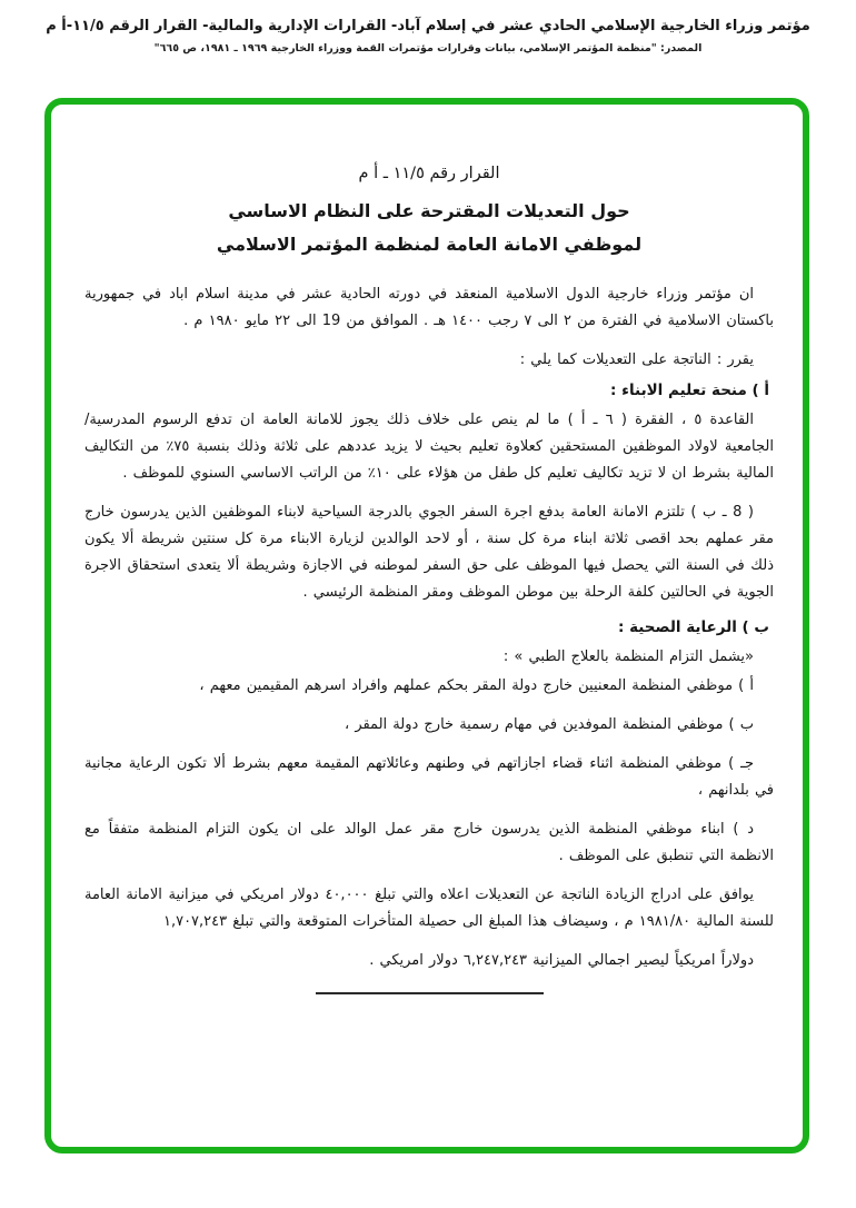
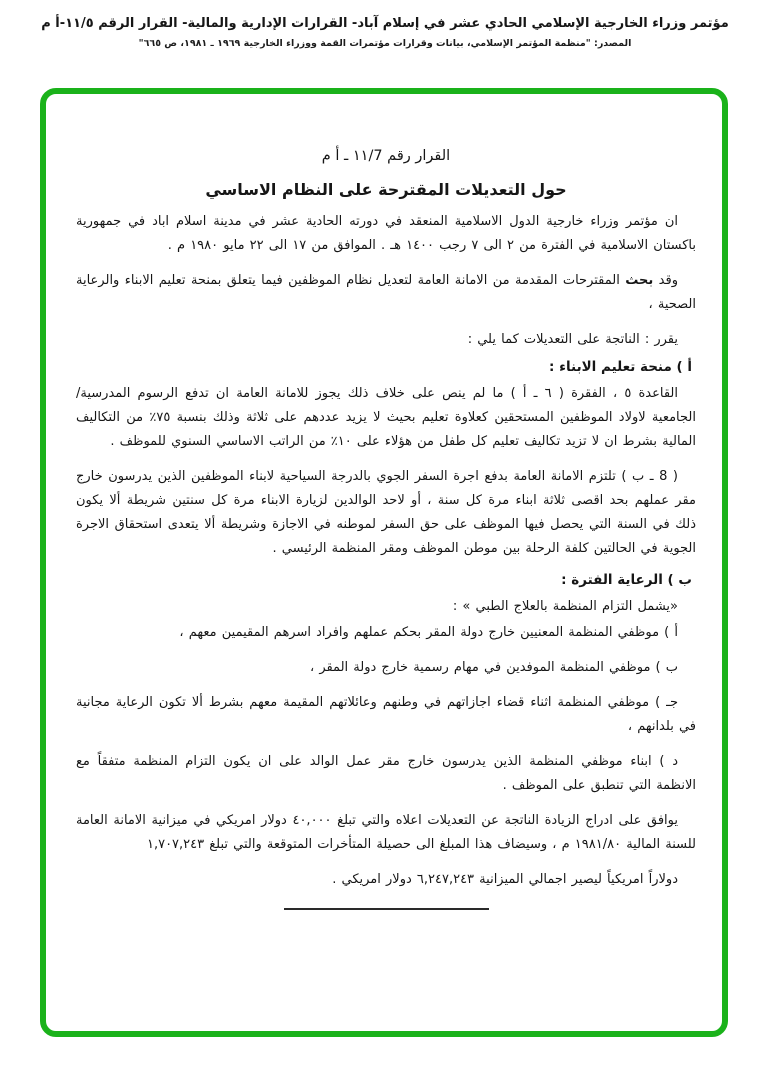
  مؤتمر وزراء الخارجية الإسلامي الحادي عشر في إسلام آباد- القرارات الإدارية والمالية- القرار الرقم ١١/٥-أ م
  المصدر: "منظمة المؤتمر الإسلامي، بيانات وقرارات مؤتمرات القمة ووزراء الخارجية ١٩٦٩ ـ ١٩٨١، ص ٦٦٥"
- القرار رقم ١١/٥ ـ أ م
+ القرار رقم ١١/7 ـ أ م
  حول التعديلات المقترحة على النظام الاساسي
- لموظفي الامانة العامة لمنظمة المؤتمر الاسلامي
- ان مؤتمر وزراء خارجية الدول الاسلامية المنعقد في دورته الحادية عشر في مدينة اسلام اباد في جمهورية باكستان الاسلامية في الفترة من ٢ الى ٧ رجب ١٤٠٠ هـ . الموافق من 19 الى ٢٢ مايو ١٩٨٠ م .
+ ان مؤتمر وزراء خارجية الدول الاسلامية المنعقد في دورته الحادية عشر في مدينة اسلام اباد في جمهورية باكستان الاسلامية في الفترة من ٢ الى ٧ رجب ١٤٠٠ هـ . الموافق من ١٧ الى ٢٢ مايو ١٩٨٠ م .
+ وقد بحث المقترحات المقدمة من الامانة العامة لتعديل نظام الموظفين فيما يتعلق بمنحة تعليم الابناء والرعاية الصحية ،
  يقرر : الناتجة على التعديلات كما يلي :
  أ ) منحة تعليم الابناء :
  القاعدة ٥ ، الفقرة ( ٦ ـ أ ) ما لم ينص على خلاف ذلك يجوز للامانة العامة ان تدفع الرسوم المدرسية/ الجامعية لاولاد الموظفين المستحقين كعلاوة تعليم بحيث لا يزيد عددهم على ثلاثة وذلك بنسبة ٧٥٪ من التكاليف المالية بشرط ان لا تزيد تكاليف تعليم كل طفل من هؤلاء على ١٠٪ من الراتب الاساسي السنوي للموظف .
  ( 8 ـ ب ) تلتزم الامانة العامة بدفع اجرة السفر الجوي بالدرجة السياحية لابناء الموظفين الذين يدرسون خارج مقر عملهم بحد اقصى ثلاثة ابناء مرة كل سنة ، أو لاحد الوالدين لزيارة الابناء مرة كل سنتين شريطة ألا يكون ذلك في السنة التي يحصل فيها الموظف على حق السفر لموطنه في الاجازة وشريطة ألا يتعدى استحقاق الاجرة الجوية في الحالتين كلفة الرحلة بين موطن الموظف ومقر المنظمة الرئيسي .
- ب ) الرعاية الصحية :
+ ب ) الرعاية الفترة :
  «يشمل التزام المنظمة بالعلاج الطبي » :
  أ ) موظفي المنظمة المعنيين خارج دولة المقر بحكم عملهم وافراد اسرهم المقيمين معهم ،
  ب ) موظفي المنظمة الموفدين في مهام رسمية خارج دولة المقر ،
  جـ ) موظفي المنظمة اثناء قضاء اجازاتهم في وطنهم وعائلاتهم المقيمة معهم بشرط ألا تكون الرعاية مجانية في بلدانهم ،
  د ) ابناء موظفي المنظمة الذين يدرسون خارج مقر عمل الوالد على ان يكون التزام المنظمة متفقاً مع الانظمة التي تنطبق على الموظف .
  يوافق على ادراج الزيادة الناتجة عن التعديلات اعلاه والتي تبلغ ٤٠,٠٠٠ دولار امريكي في ميزانية الامانة العامة للسنة المالية ١٩٨١/٨٠ م ، وسيضاف هذا المبلغ الى حصيلة المتأخرات المتوقعة والتي تبلغ ١,٧٠٧,٢٤٣
  دولاراً امريكياً ليصير اجمالي الميزانية ٦,٢٤٧,٢٤٣ دولار امريكي .
